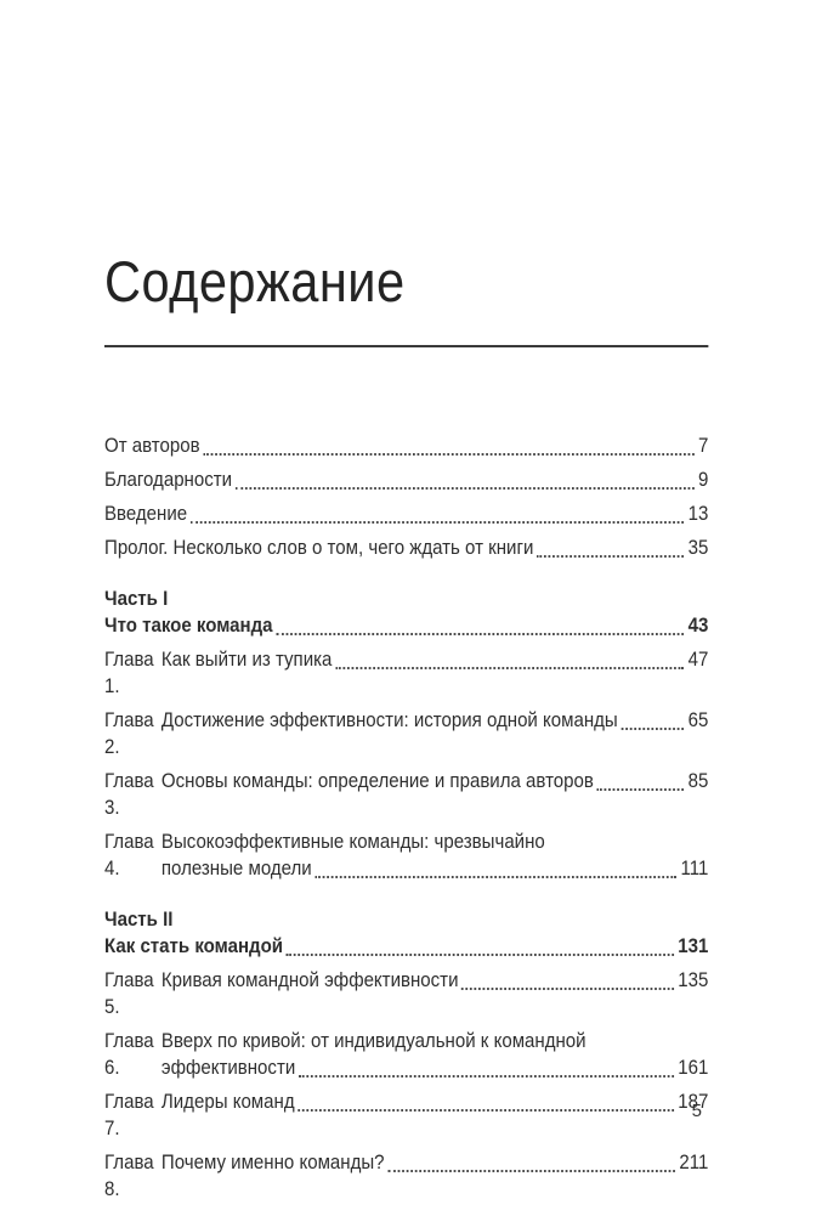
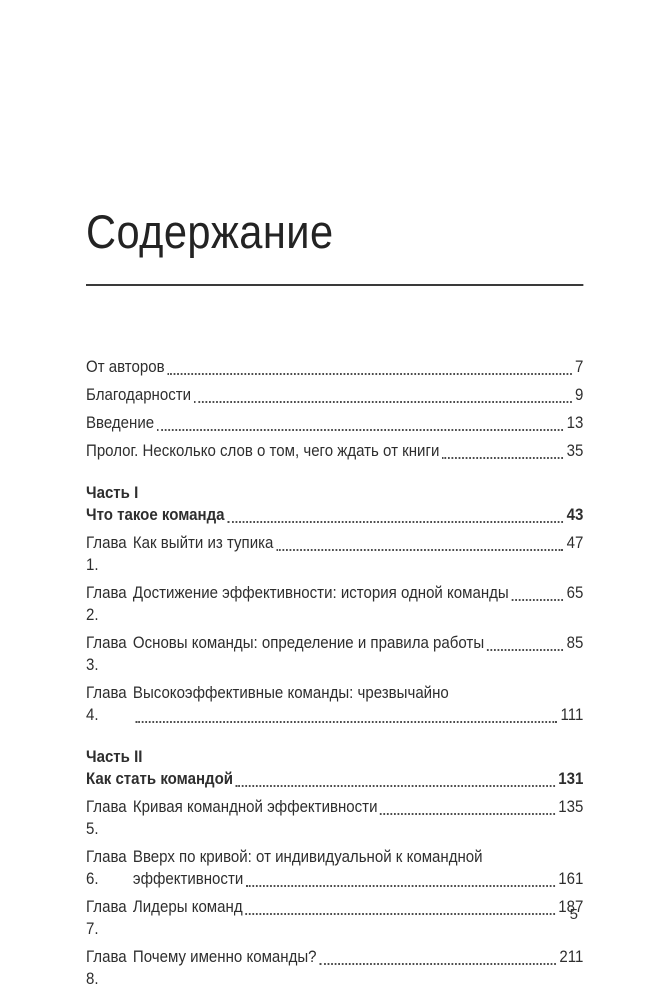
  Содержание
  От авторов
  7
  Благодарности
  9
  Введение
  13
  Пролог. Несколько слов о том, чего ждать от книги
  35
  Часть I
  Что такое команда
  43
  Глава 1.
  Как выйти из тупика
  47
  Глава 2.
  Достижение эффективности: история одной команды
  65
  Глава 3.
- Основы команды: определение и правила авторов
+ Основы команды: определение и правила работы
  85
  Глава 4.
  Высокоэффективные команды: чрезвычайно
- полезные модели
  111
  Часть II
  Как стать командой
  131
  Глава 5.
  Кривая командной эффективности
  135
  Глава 6.
  Вверх по кривой: от индивидуальной к командной
  эффективности
  161
  Глава 7.
  Лидеры команд
  187
  Глава 8.
  Почему именно команды?
  211
  5
